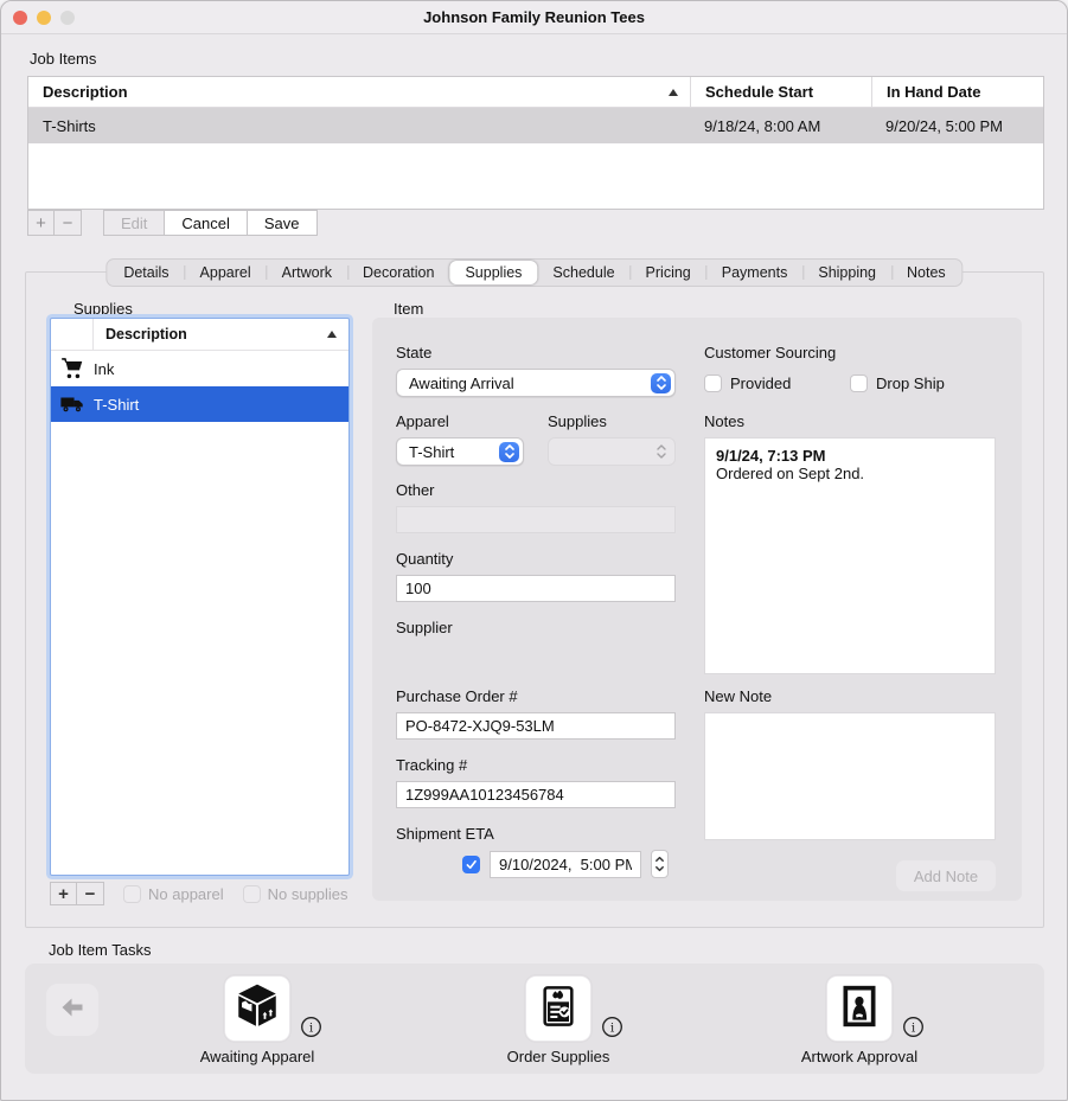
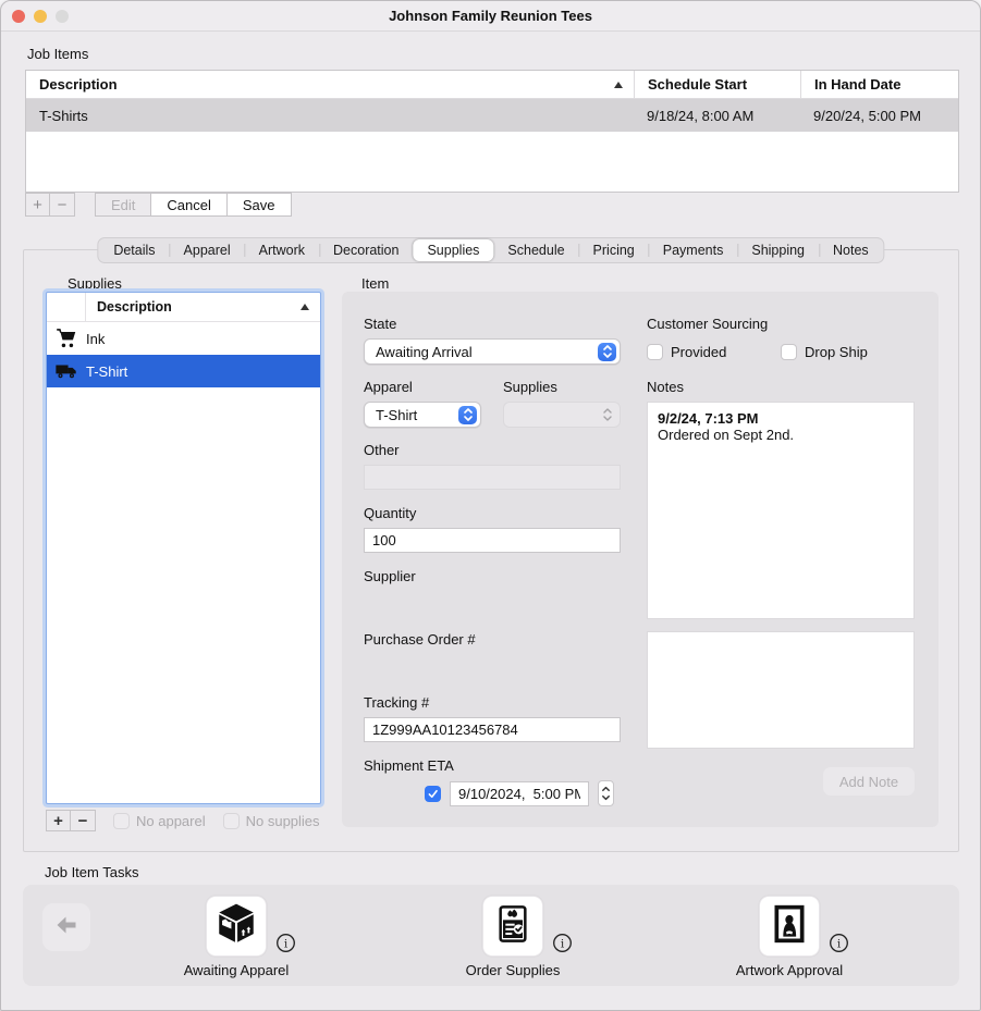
  Johnson Family Reunion Tees
  Job Items
  Description
  Schedule Start
  In Hand Date
  T-Shirts
  9/18/24, 8:00 AM
  9/20/24, 5:00 PM
  +
  −
  Edit
  Cancel
  Save
  Details
  Apparel
  Artwork
  Decoration
  Supplies
  Schedule
  Pricing
  Payments
  Shipping
  Notes
  Supplies
  Description
  Ink
  T-Shirt
  +
  −
  No apparel
  No supplies
  Item
  State
  Awaiting Arrival
  Apparel
  T-Shirt
  Supplies
  Other
  Quantity
  100
  Supplier
  Purchase Order #
- PO-8472-XJQ9-53LM
  Tracking #
  1Z999AA10123456784
  Shipment ETA
  9/10/2024, 5:00 PM
  Customer Sourcing
  Provided
  Drop Ship
  Notes
- 9/1/24, 7:13 PM
+ 9/2/24, 7:13 PM
  Ordered on Sept 2nd.
- New Note
  Add Note
  Job Item Tasks
  i
  Awaiting Apparel
  i
  Order Supplies
  i
  Artwork Approval
